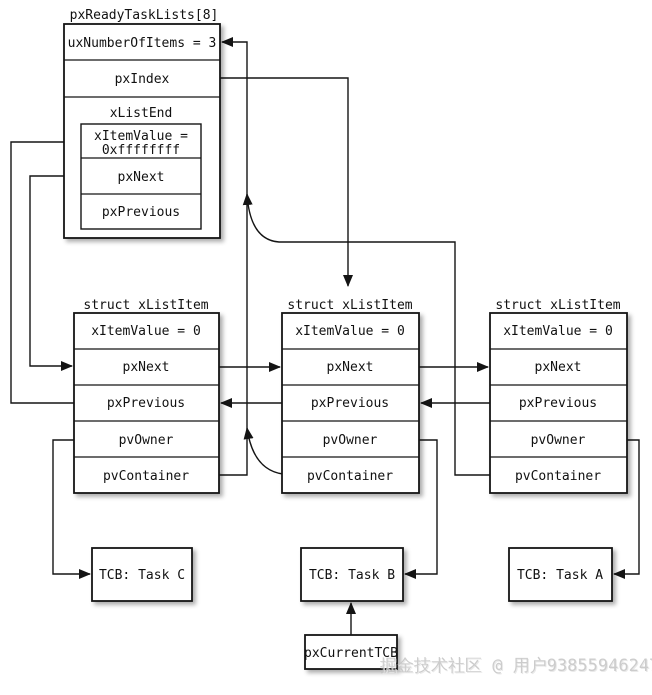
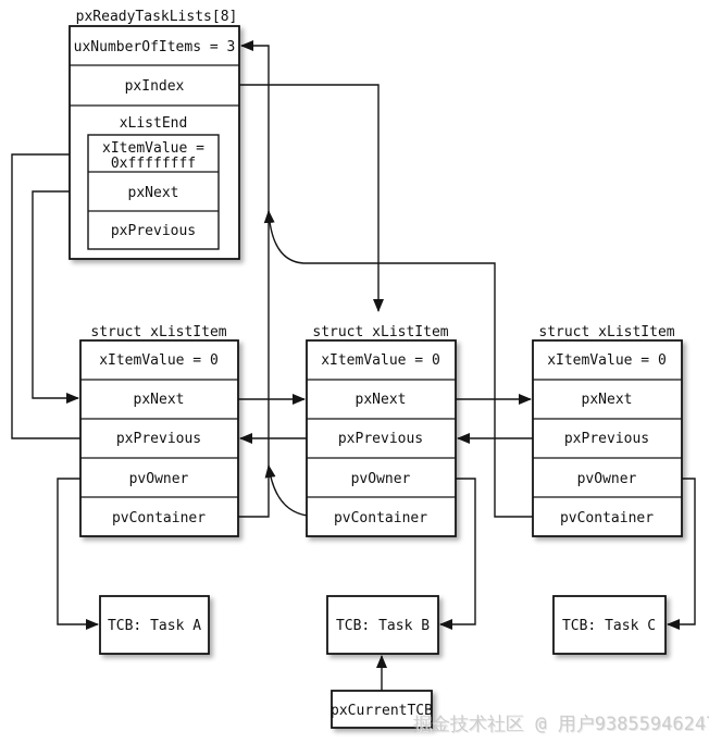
  pxReadyTaskLists[8]
  uxNumberOfItems = 3
  pxIndex
  xListEnd
  xItemValue =
  0xffffffff
  pxNext
  pxPrevious
  struct xListItem
  xItemValue = 0
  pxNext
  pxPrevious
  pvOwner
  pvContainer
  struct xListItem
  xItemValue = 0
  pxNext
  pxPrevious
  pvOwner
  pvContainer
  struct xListItem
  xItemValue = 0
  pxNext
  pxPrevious
  pvOwner
  pvContainer
- TCB: Task C
+ TCB: Task A
  TCB: Task B
- TCB: Task A
+ TCB: Task C
  pxCurrentTCB
  掘金技术社区 @ 用户9385594624
